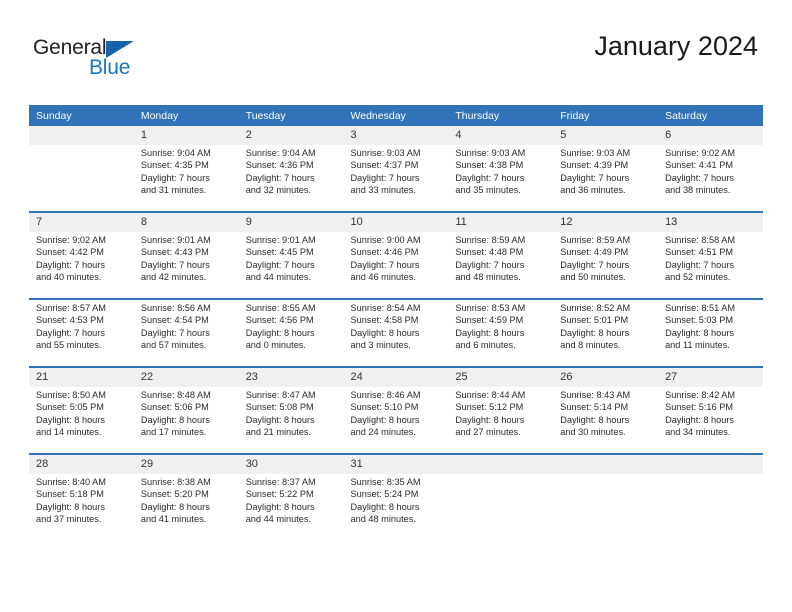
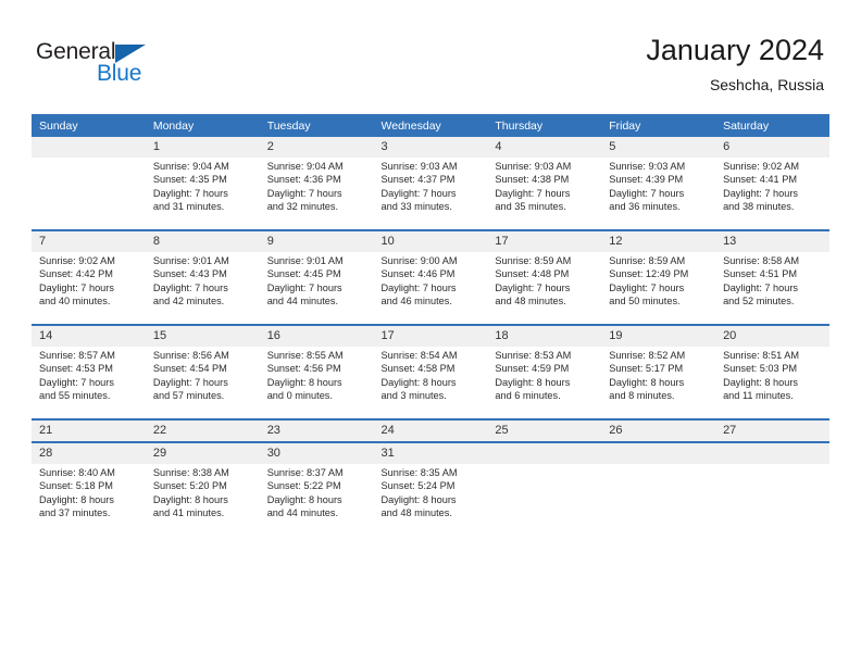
  General
  Blue
  January 2024
+ Seshcha, Russia
  Sunday	Monday	Tuesday	Wednesday	Thursday	Friday	Saturday
  	1	2	3	4	5	6
  	Sunrise: 9:04 AMSunset: 4:35 PMDaylight: 7 hoursand 31 minutes.	Sunrise: 9:04 AMSunset: 4:36 PMDaylight: 7 hoursand 32 minutes.	Sunrise: 9:03 AMSunset: 4:37 PMDaylight: 7 hoursand 33 minutes.	Sunrise: 9:03 AMSunset: 4:38 PMDaylight: 7 hoursand 35 minutes.	Sunrise: 9:03 AMSunset: 4:39 PMDaylight: 7 hoursand 36 minutes.	Sunrise: 9:02 AMSunset: 4:41 PMDaylight: 7 hoursand 38 minutes.
- 7	8	9	10	11	12	13
+ 7	8	9	10	17	12	13
- Sunrise: 9:02 AMSunset: 4:42 PMDaylight: 7 hoursand 40 minutes.	Sunrise: 9:01 AMSunset: 4:43 PMDaylight: 7 hoursand 42 minutes.	Sunrise: 9:01 AMSunset: 4:45 PMDaylight: 7 hoursand 44 minutes.	Sunrise: 9:00 AMSunset: 4:46 PMDaylight: 7 hoursand 46 minutes.	Sunrise: 8:59 AMSunset: 4:48 PMDaylight: 7 hoursand 48 minutes.	Sunrise: 8:59 AMSunset: 4:49 PMDaylight: 7 hoursand 50 minutes.	Sunrise: 8:58 AMSunset: 4:51 PMDaylight: 7 hoursand 52 minutes.
+ Sunrise: 9:02 AMSunset: 4:42 PMDaylight: 7 hoursand 40 minutes.	Sunrise: 9:01 AMSunset: 4:43 PMDaylight: 7 hoursand 42 minutes.	Sunrise: 9:01 AMSunset: 4:45 PMDaylight: 7 hoursand 44 minutes.	Sunrise: 9:00 AMSunset: 4:46 PMDaylight: 7 hoursand 46 minutes.	Sunrise: 8:59 AMSunset: 4:48 PMDaylight: 7 hoursand 48 minutes.	Sunrise: 8:59 AMSunset: 12:49 PMDaylight: 7 hoursand 50 minutes.	Sunrise: 8:58 AMSunset: 4:51 PMDaylight: 7 hoursand 52 minutes.
+ 14	15	16	17	18	19	20
- Sunrise: 8:57 AMSunset: 4:53 PMDaylight: 7 hoursand 55 minutes.	Sunrise: 8:56 AMSunset: 4:54 PMDaylight: 7 hoursand 57 minutes.	Sunrise: 8:55 AMSunset: 4:56 PMDaylight: 8 hoursand 0 minutes.	Sunrise: 8:54 AMSunset: 4:58 PMDaylight: 8 hoursand 3 minutes.	Sunrise: 8:53 AMSunset: 4:59 PMDaylight: 8 hoursand 6 minutes.	Sunrise: 8:52 AMSunset: 5:01 PMDaylight: 8 hoursand 8 minutes.	Sunrise: 8:51 AMSunset: 5:03 PMDaylight: 8 hoursand 11 minutes.
+ Sunrise: 8:57 AMSunset: 4:53 PMDaylight: 7 hoursand 55 minutes.	Sunrise: 8:56 AMSunset: 4:54 PMDaylight: 7 hoursand 57 minutes.	Sunrise: 8:55 AMSunset: 4:56 PMDaylight: 8 hoursand 0 minutes.	Sunrise: 8:54 AMSunset: 4:58 PMDaylight: 8 hoursand 3 minutes.	Sunrise: 8:53 AMSunset: 4:59 PMDaylight: 8 hoursand 6 minutes.	Sunrise: 8:52 AMSunset: 5:17 PMDaylight: 8 hoursand 8 minutes.	Sunrise: 8:51 AMSunset: 5:03 PMDaylight: 8 hoursand 11 minutes.
  21	22	23	24	25	26	27
- Sunrise: 8:50 AMSunset: 5:05 PMDaylight: 8 hoursand 14 minutes.	Sunrise: 8:48 AMSunset: 5:06 PMDaylight: 8 hoursand 17 minutes.	Sunrise: 8:47 AMSunset: 5:08 PMDaylight: 8 hoursand 21 minutes.	Sunrise: 8:46 AMSunset: 5:10 PMDaylight: 8 hoursand 24 minutes.	Sunrise: 8:44 AMSunset: 5:12 PMDaylight: 8 hoursand 27 minutes.	Sunrise: 8:43 AMSunset: 5:14 PMDaylight: 8 hoursand 30 minutes.	Sunrise: 8:42 AMSunset: 5:16 PMDaylight: 8 hoursand 34 minutes.
  28	29	30	31
  Sunrise: 8:40 AMSunset: 5:18 PMDaylight: 8 hoursand 37 minutes.	Sunrise: 8:38 AMSunset: 5:20 PMDaylight: 8 hoursand 41 minutes.	Sunrise: 8:37 AMSunset: 5:22 PMDaylight: 8 hoursand 44 minutes.	Sunrise: 8:35 AMSunset: 5:24 PMDaylight: 8 hoursand 48 minutes.
